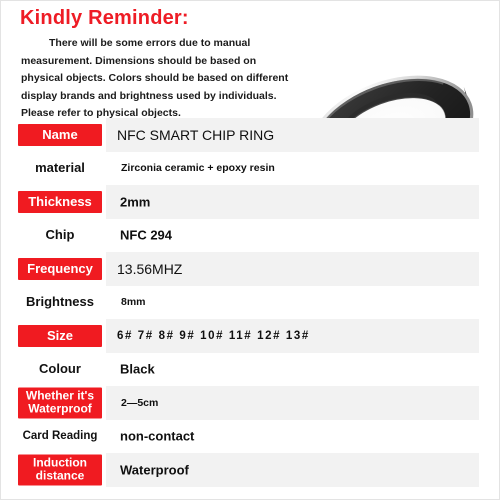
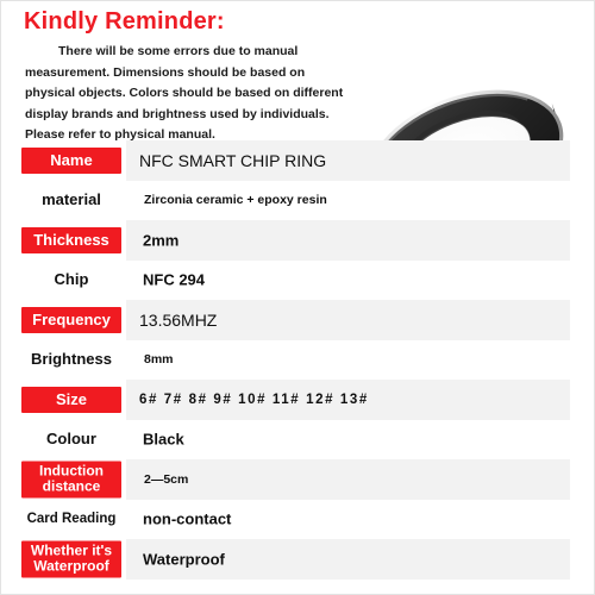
  Kindly Reminder:
- There will be some errors due to manual measurement. Dimensions should be based on physical objects. Colors should be based on different display brands and brightness used by individuals. Please refer to physical objects.
+ There will be some errors due to manual measurement. Dimensions should be based on physical objects. Colors should be based on different display brands and brightness used by individuals. Please refer to physical manual.
  Name
  NFC SMART CHIP RING
  material
  Zirconia ceramic + epoxy resin
  Thickness
  2mm
  Chip
  NFC 294
  Frequency
  13.56MHZ
  Brightness
  8mm
  Size
  6# 7# 8# 9# 10# 11# 12# 13#
  Colour
  Black
- Whether it's Waterproof
+ Induction distance
  2—5cm
  Card Reading
  non-contact
- Induction distance
+ Whether it's Waterproof
  Waterproof
